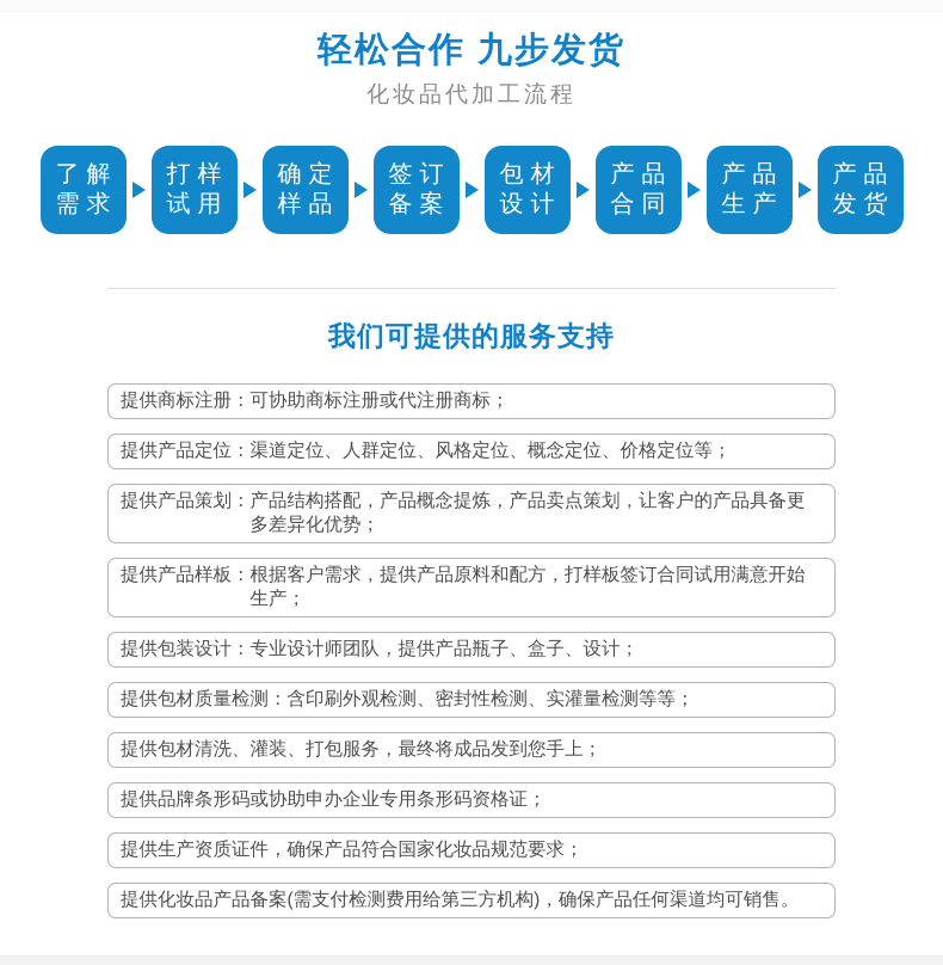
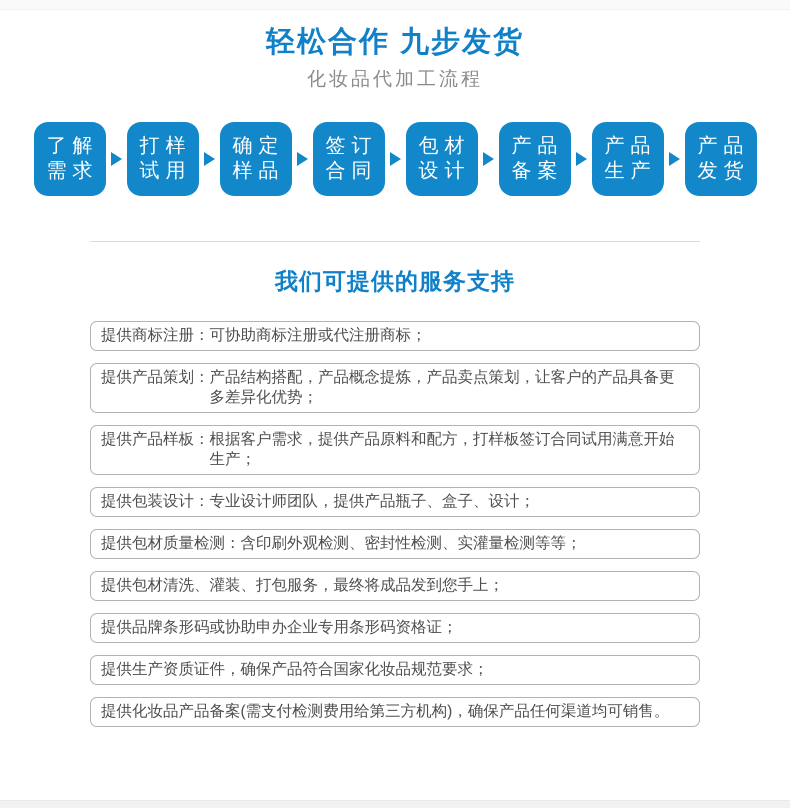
  轻松合作 九步发货
  化妆品代加工流程
  了解
  需求
  打样
  试用
  确定
  样品
  签订
- 备案
+ 合同
  包材
  设计
  产品
- 合同
+ 备案
  产品
  生产
  产品
  发货
  我们可提供的服务支持
  提供商标注册：
  可协助商标注册或代注册商标；
- 提供产品定位：
- 渠道定位、人群定位、风格定位、概念定位、价格定位等；
  提供产品策划：
  产品结构搭配，产品概念提炼，产品卖点策划，让客户的产品具备更多差异化优势；
  提供产品样板：
  根据客户需求，提供产品原料和配方，打样板签订合同试用满意开始生产；
  提供包装设计：
  专业设计师团队，提供产品瓶子、盒子、设计；
  提供包材质量检测：
  含印刷外观检测、密封性检测、实灌量检测等等；
  提供包材清洗、灌装、打包服务，最终将成品发到您手上；
  提供品牌条形码或协助申办企业专用条形码资格证；
  提供生产资质证件，确保产品符合国家化妆品规范要求；
  提供化妆品产品备案(需支付检测费用给第三方机构)，确保产品任何渠道均可销售。
